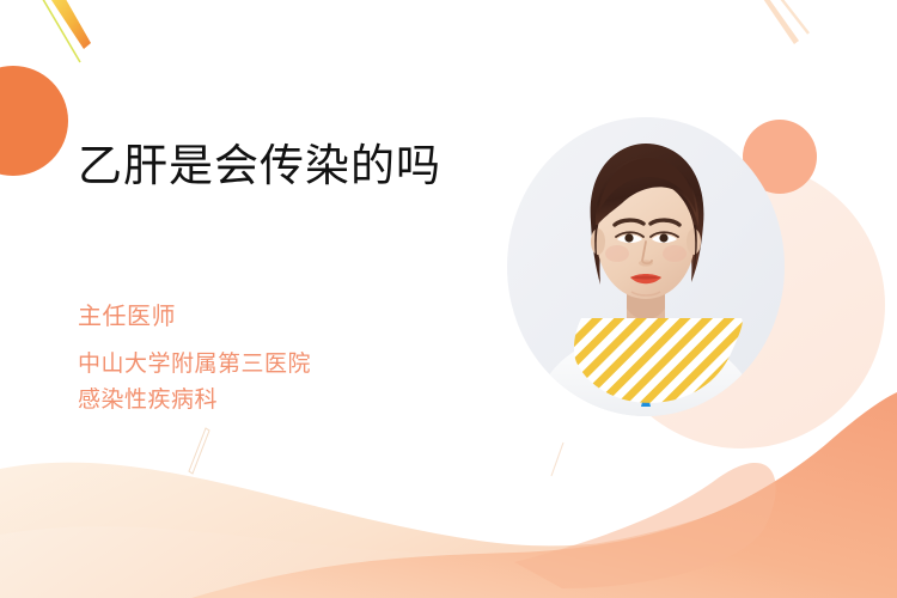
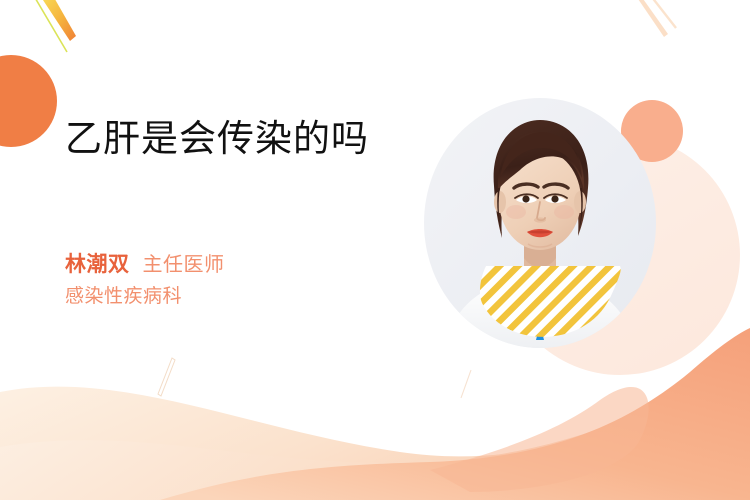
  乙肝是会传染的吗
+ 林潮双
  主任医师
- 中山大学附属第三医院
  感染性疾病科
